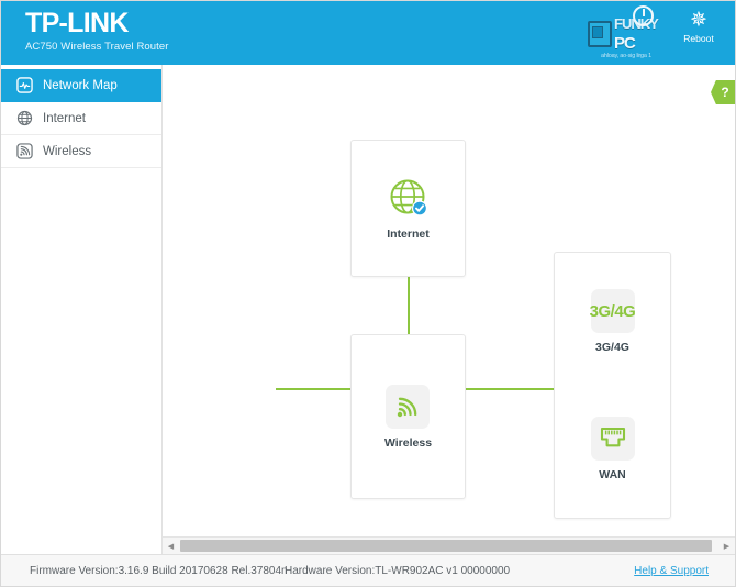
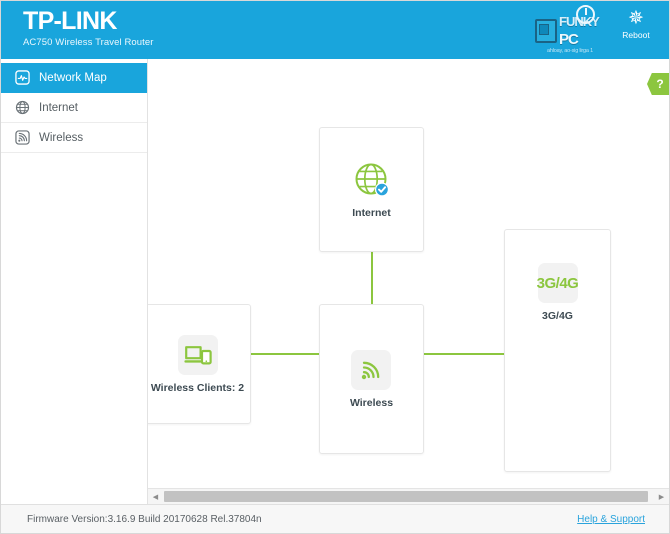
  TP-LINK
  AC750 Wireless Travel Router
  PC
  ✵
  Reboot
  Network Map
  Internet
  Wireless
  ?
  Internet
  Wireless
+ Wireless Clients: 2
  3G/4G
  3G/4G
- WAN
  Firmware Version:3.16.9 Build 20170628 Rel.37804n
- Hardware Version:TL-WR902AC v1 00000000
  Help & Support
